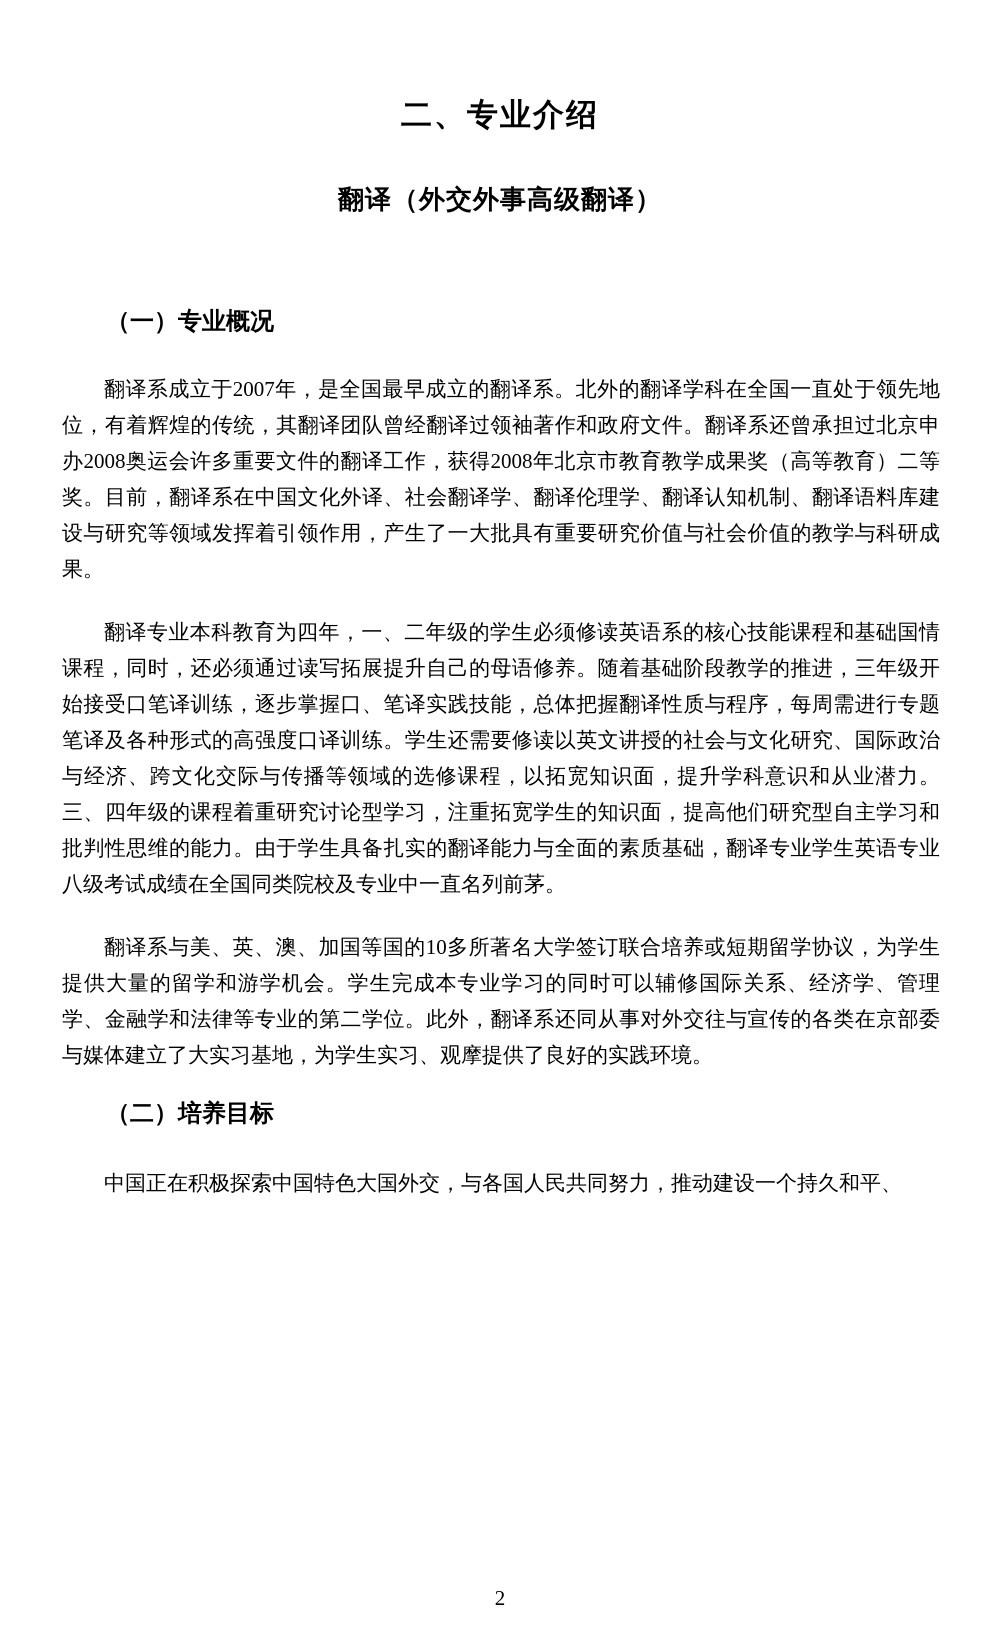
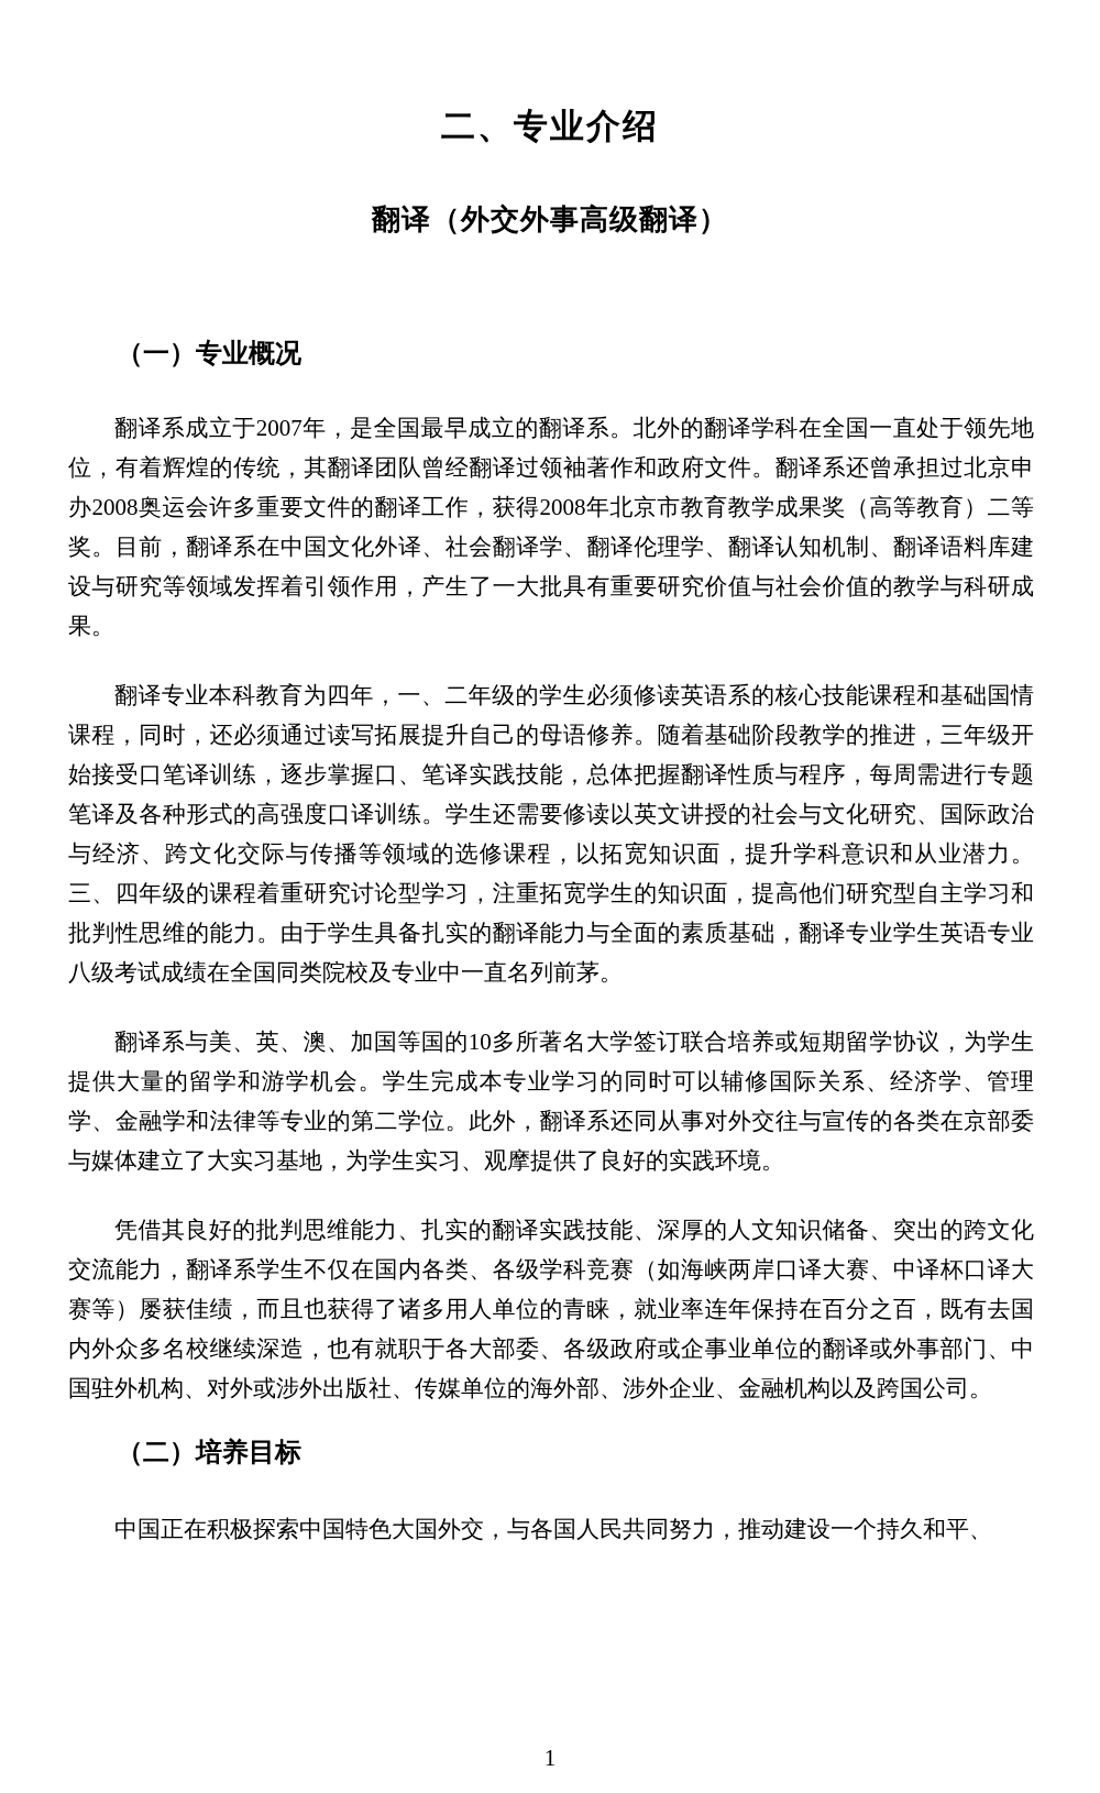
  二、专业介绍
  翻译（外交外事高级翻译）
  （一）专业概况
  翻译系成立于2007年，是全国最早成立的翻译系。北外的翻译学科在全国一直处于领先地位，有着辉煌的传统，其翻译团队曾经翻译过领袖著作和政府文件。翻译系还曾承担过北京申办2008奥运会许多重要文件的翻译工作，获得2008年北京市教育教学成果奖（高等教育）二等奖。目前，翻译系在中国文化外译、社会翻译学、翻译伦理学、翻译认知机制、翻译语料库建设与研究等领域发挥着引领作用，产生了一大批具有重要研究价值与社会价值的教学与科研成果。
  翻译专业本科教育为四年，一、二年级的学生必须修读英语系的核心技能课程和基础国情课程，同时，还必须通过读写拓展提升自己的母语修养。随着基础阶段教学的推进，三年级开始接受口笔译训练，逐步掌握口、笔译实践技能，总体把握翻译性质与程序，每周需进行专题笔译及各种形式的高强度口译训练。学生还需要修读以英文讲授的社会与文化研究、国际政治与经济、跨文化交际与传播等领域的选修课程，以拓宽知识面，提升学科意识和从业潜力。三、四年级的课程着重研究讨论型学习，注重拓宽学生的知识面，提高他们研究型自主学习和批判性思维的能力。由于学生具备扎实的翻译能力与全面的素质基础，翻译专业学生英语专业八级考试成绩在全国同类院校及专业中一直名列前茅。
  翻译系与美、英、澳、加国等国的10多所著名大学签订联合培养或短期留学协议，为学生提供大量的留学和游学机会。学生完成本专业学习的同时可以辅修国际关系、经济学、管理学、金融学和法律等专业的第二学位。此外，翻译系还同从事对外交往与宣传的各类在京部委与媒体建立了大实习基地，为学生实习、观摩提供了良好的实践环境。
+ 凭借其良好的批判思维能力、扎实的翻译实践技能、深厚的人文知识储备、突出的跨文化交流能力，翻译系学生不仅在国内各类、各级学科竞赛（如海峡两岸口译大赛、中译杯口译大赛等）屡获佳绩，而且也获得了诸多用人单位的青睐，就业率连年保持在百分之百，既有去国内外众多名校继续深造，也有就职于各大部委、各级政府或企事业单位的翻译或外事部门、中国驻外机构、对外或涉外出版社、传媒单位的海外部、涉外企业、金融机构以及跨国公司。
  （二）培养目标
  中国正在积极探索中国特色大国外交，与各国人民共同努力，推动建设一个持久和平、
- 2
+ 1
